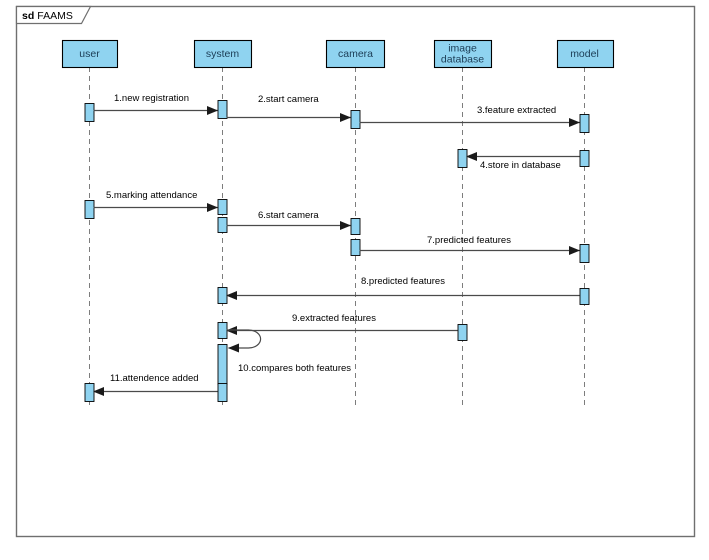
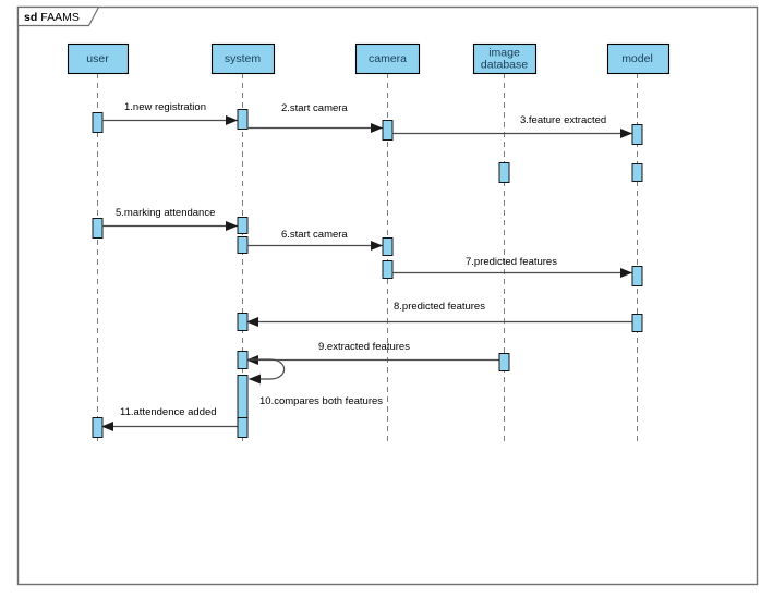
  sd FAAMS
  user
  system
  camera
  image database
  model
  1.new registration
  2.start camera
  3.feature extracted
- 4.store in database
  5.marking attendance
  6.start camera
  7.predicted features
  8.predicted features
  9.extracted features
  10.compares both features
  11.attendence added
